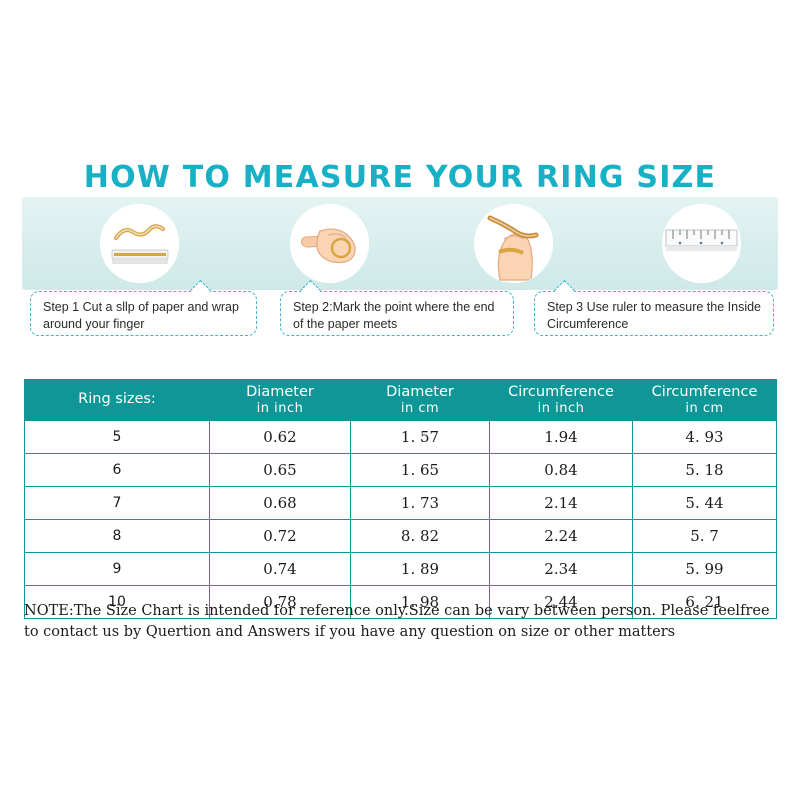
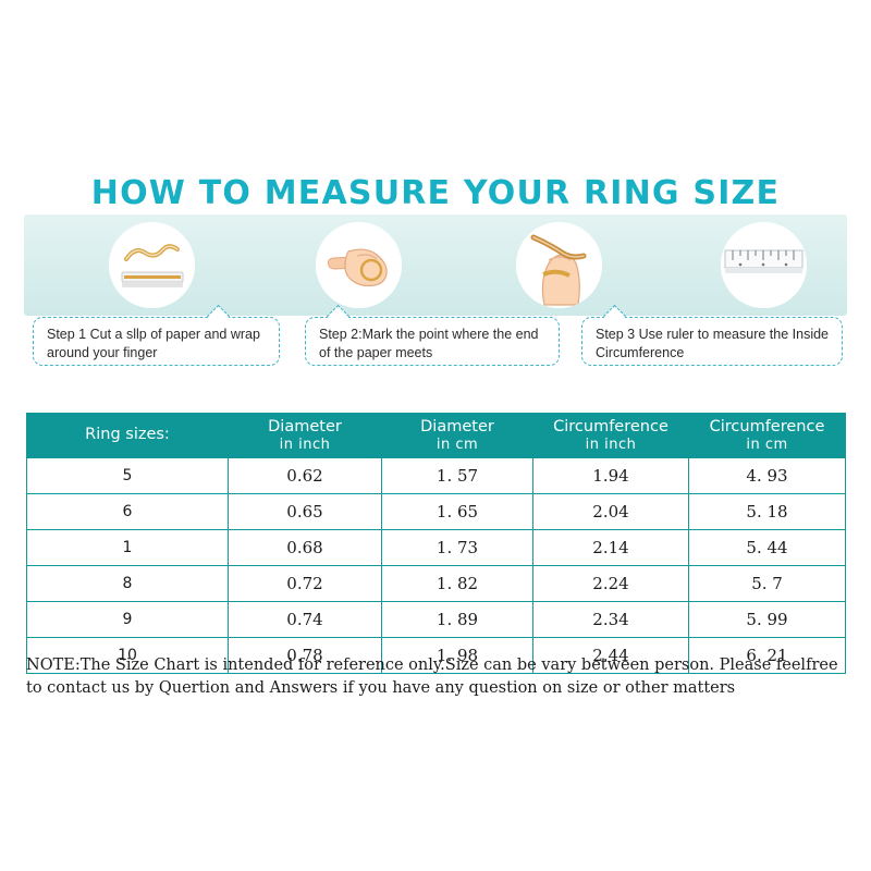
  HOW TO MEASURE YOUR RING SIZE
  Step 1 Cut a sllp of paper and wrap around your finger
  Step 2:Mark the point where the end of the paper meets
  Step 3 Use ruler to measure the Inside Circumference
  Ring sizes:	Diameter in inch	Diameter in cm	Circumference in inch	Circumference in cm
  5	0.62	1. 57	1.94	4. 93
- 6	0.65	1. 65	0.84	5. 18
+ 6	0.65	1. 65	2.04	5. 18
- 7	0.68	1. 73	2.14	5. 44
+ 1	0.68	1. 73	2.14	5. 44
- 8	0.72	8. 82	2.24	5. 7
+ 8	0.72	1. 82	2.24	5. 7
  9	0.74	1. 89	2.34	5. 99
  10	0.78	1. 98	2.44	6. 21
  NOTE:The Size Chart is intended for reference only.Size can be vary between person. Please feelfree to contact us by Quertion and Answers if you have any question on size or other matters
